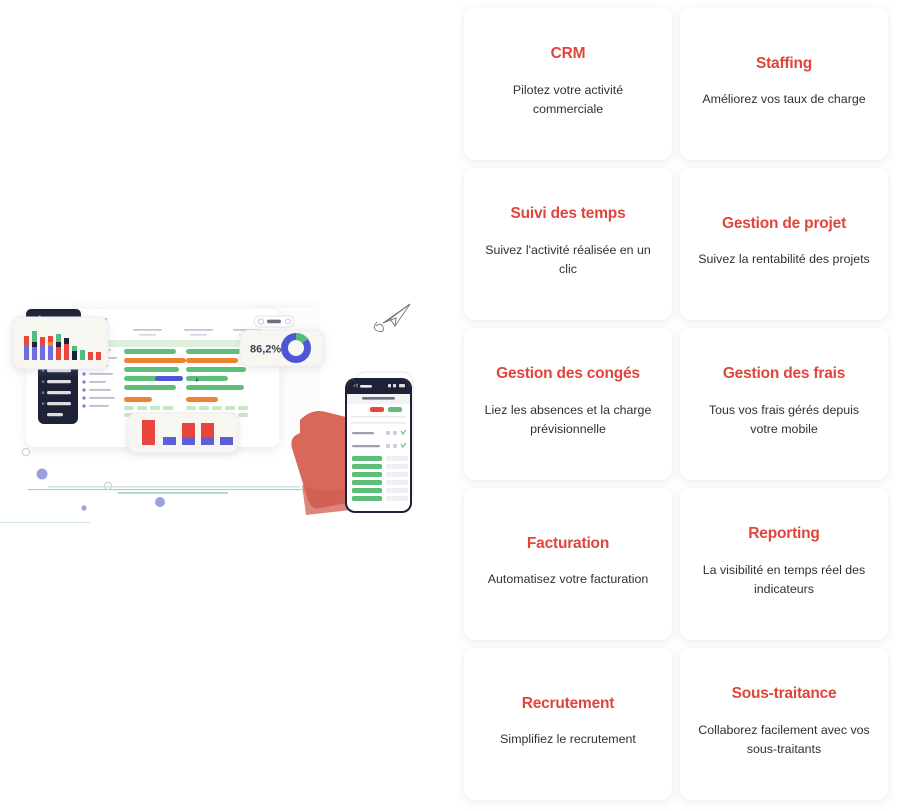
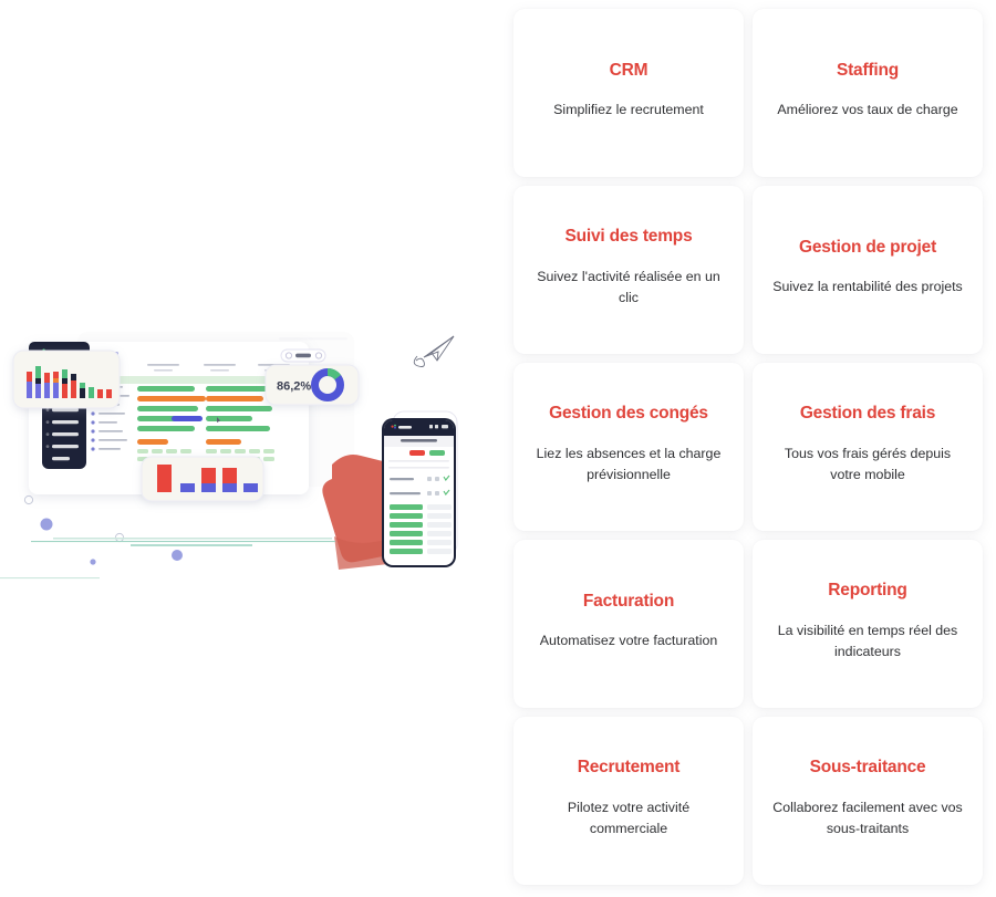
  86,2%
  CRM
- Pilotez votre activité commerciale
+ Simplifiez le recrutement
  Staffing
  Améliorez vos taux de charge
  Suivi des temps
  Suivez l'activité réalisée en un clic
  Gestion de projet
  Suivez la rentabilité des projets
  Gestion des congés
  Liez les absences et la charge prévisionnelle
  Gestion des frais
  Tous vos frais gérés depuis votre mobile
  Facturation
  Automatisez votre facturation
  Reporting
  La visibilité en temps réel des indicateurs
  Recrutement
- Simplifiez le recrutement
+ Pilotez votre activité commerciale
  Sous-traitance
  Collaborez facilement avec vos sous-traitants
